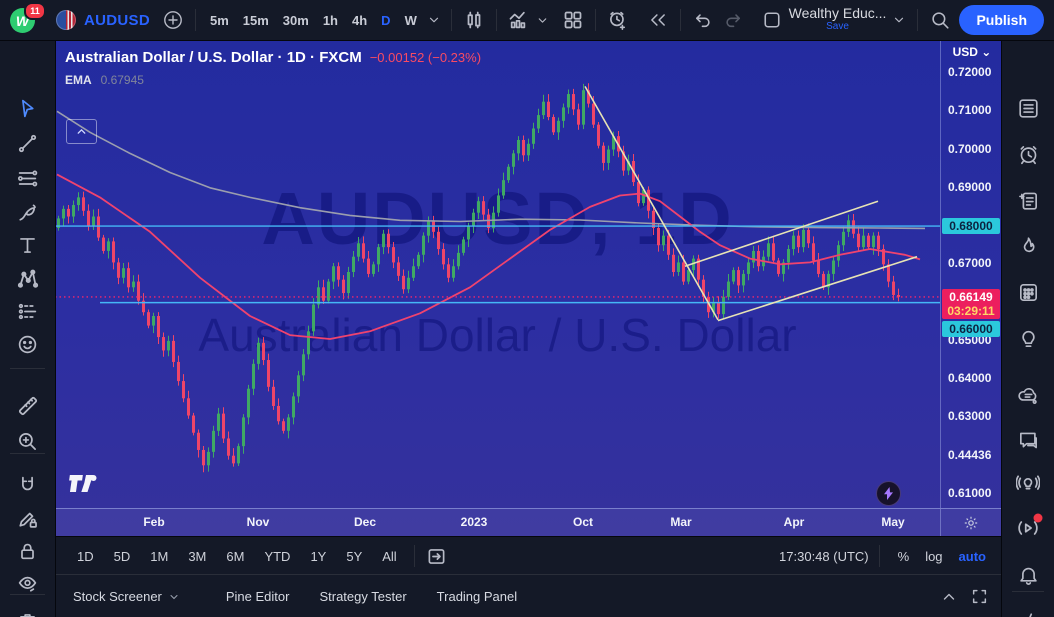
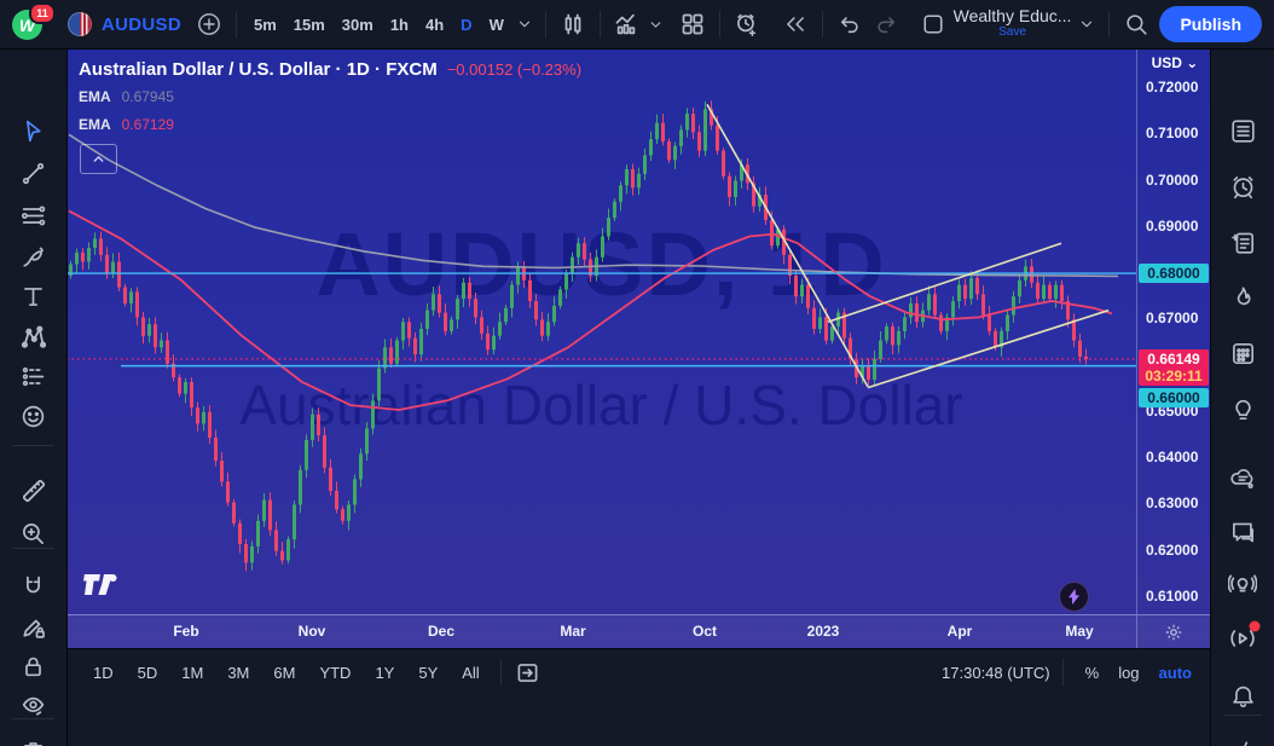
  W
  11
  AUDUSD
  5m
  15m
  30m
  1h
  4h
  D
  W
  Wealthy Educ...
  Save
  Publish
  AUDUSD, 1D
  Austalan Dollar / U.S. Dollar
  Australian Dollar / U.S. Dollar · 1D · FXCM −0.00152 (−0.23%)
  EMA 0.67945
+ EMA 0.67129
  USD ⌄
  0.72000
  0.71000
  0.70000
  0.69000
  0.67000
  0.65000
  0.64000
  0.63000
- 0.44436
+ 0.62000
  0.61000
  0.68000
  0.66149
  03:29:11
  0.66000
  Feb
  Nov
  Dec
- 2023
+ Mar
  Oct
- Mar
+ 2023
  Apr
  May
  1D
  5D
  1M
  3M
  6M
  YTD
  1Y
  5Y
  All
  17:30:48 (UTC)
  %
  log
  auto
- Stock Screener
- Pine Editor
- Strategy Tester
- Trading Panel
